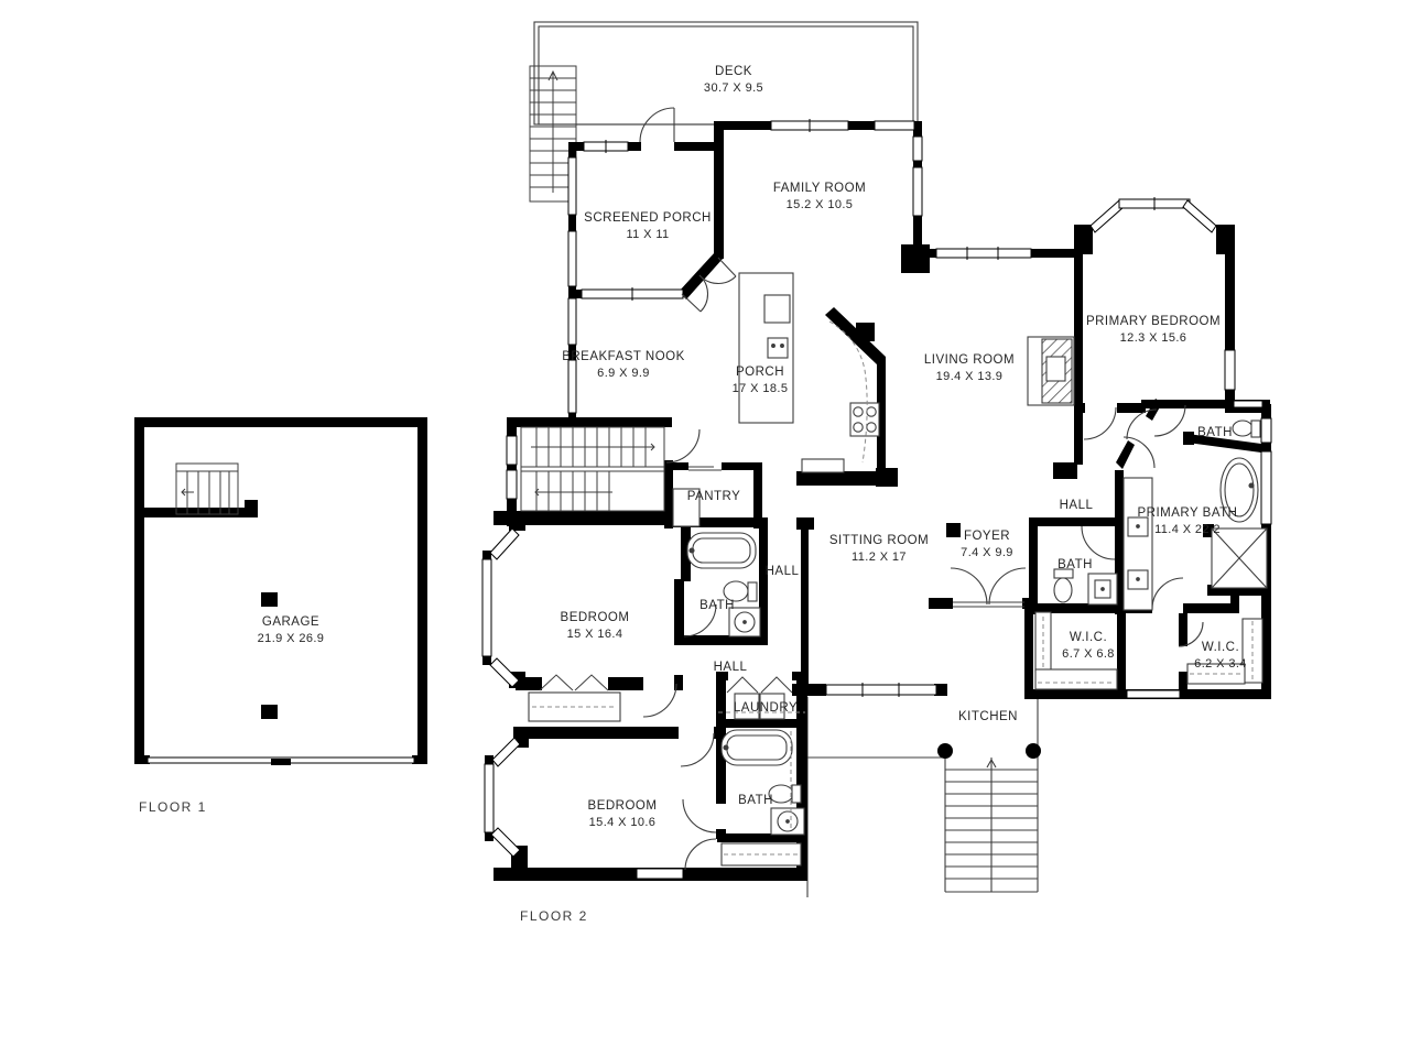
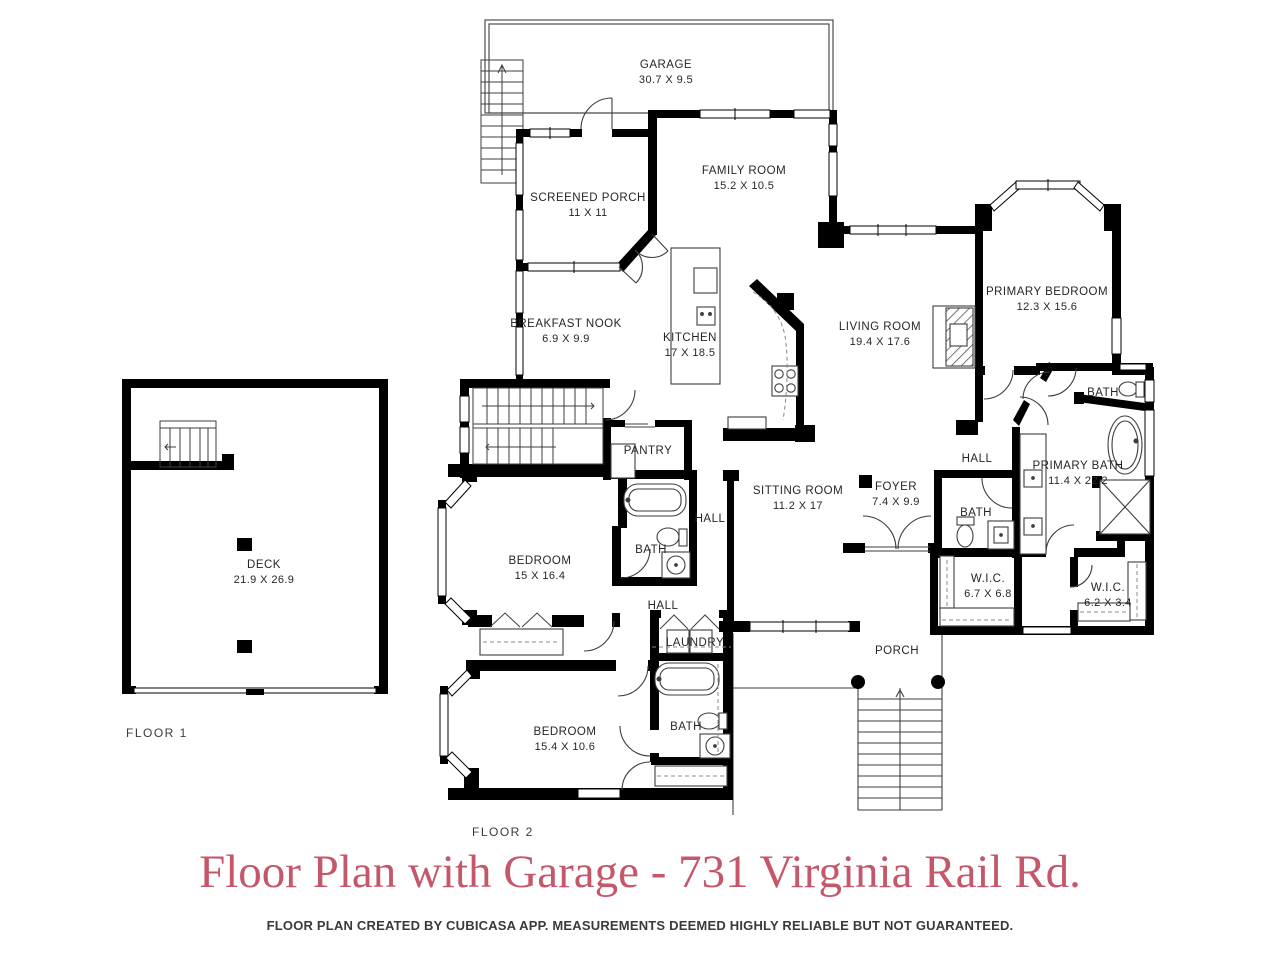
- DECK
+ GARAGE
  30.7 X 9.5
  SCREENED PORCH
  11 X 11
  FAMILY ROOM
  15.2 X 10.5
  BREAKFAST NOOK
  6.9 X 9.9
- PORCH
+ KITCHEN
  17 X 18.5
  LIVING ROOM
- 19.4 X 13.9
+ 19.4 X 17.6
  PRIMARY BEDROOM
  12.3 X 15.6
  BATH
  PRIMARY BATH
  11.4 X 22.2
  HALL
  SITTING ROOM
  11.2 X 17
  FOYER
  7.4 X 9.9
  BATH
  W.I.C.
  6.7 X 6.8
  W.I.C.
  6.2 X 3.4
  HALL
  BATH
  PANTRY
  BEDROOM
  15 X 16.4
  HALL
  LAUNDRY
  BEDROOM
  15.4 X 10.6
  BATH
- KITCHEN
+ PORCH
- GARAGE
+ DECK
  21.9 X 26.9
  FLOOR 1
  FLOOR 2
+ Floor Plan with Garage - 731 Virginia Rail Rd.
+ FLOOR PLAN CREATED BY CUBICASA APP. MEASUREMENTS DEEMED HIGHLY RELIABLE BUT NOT GUARANTEED.
